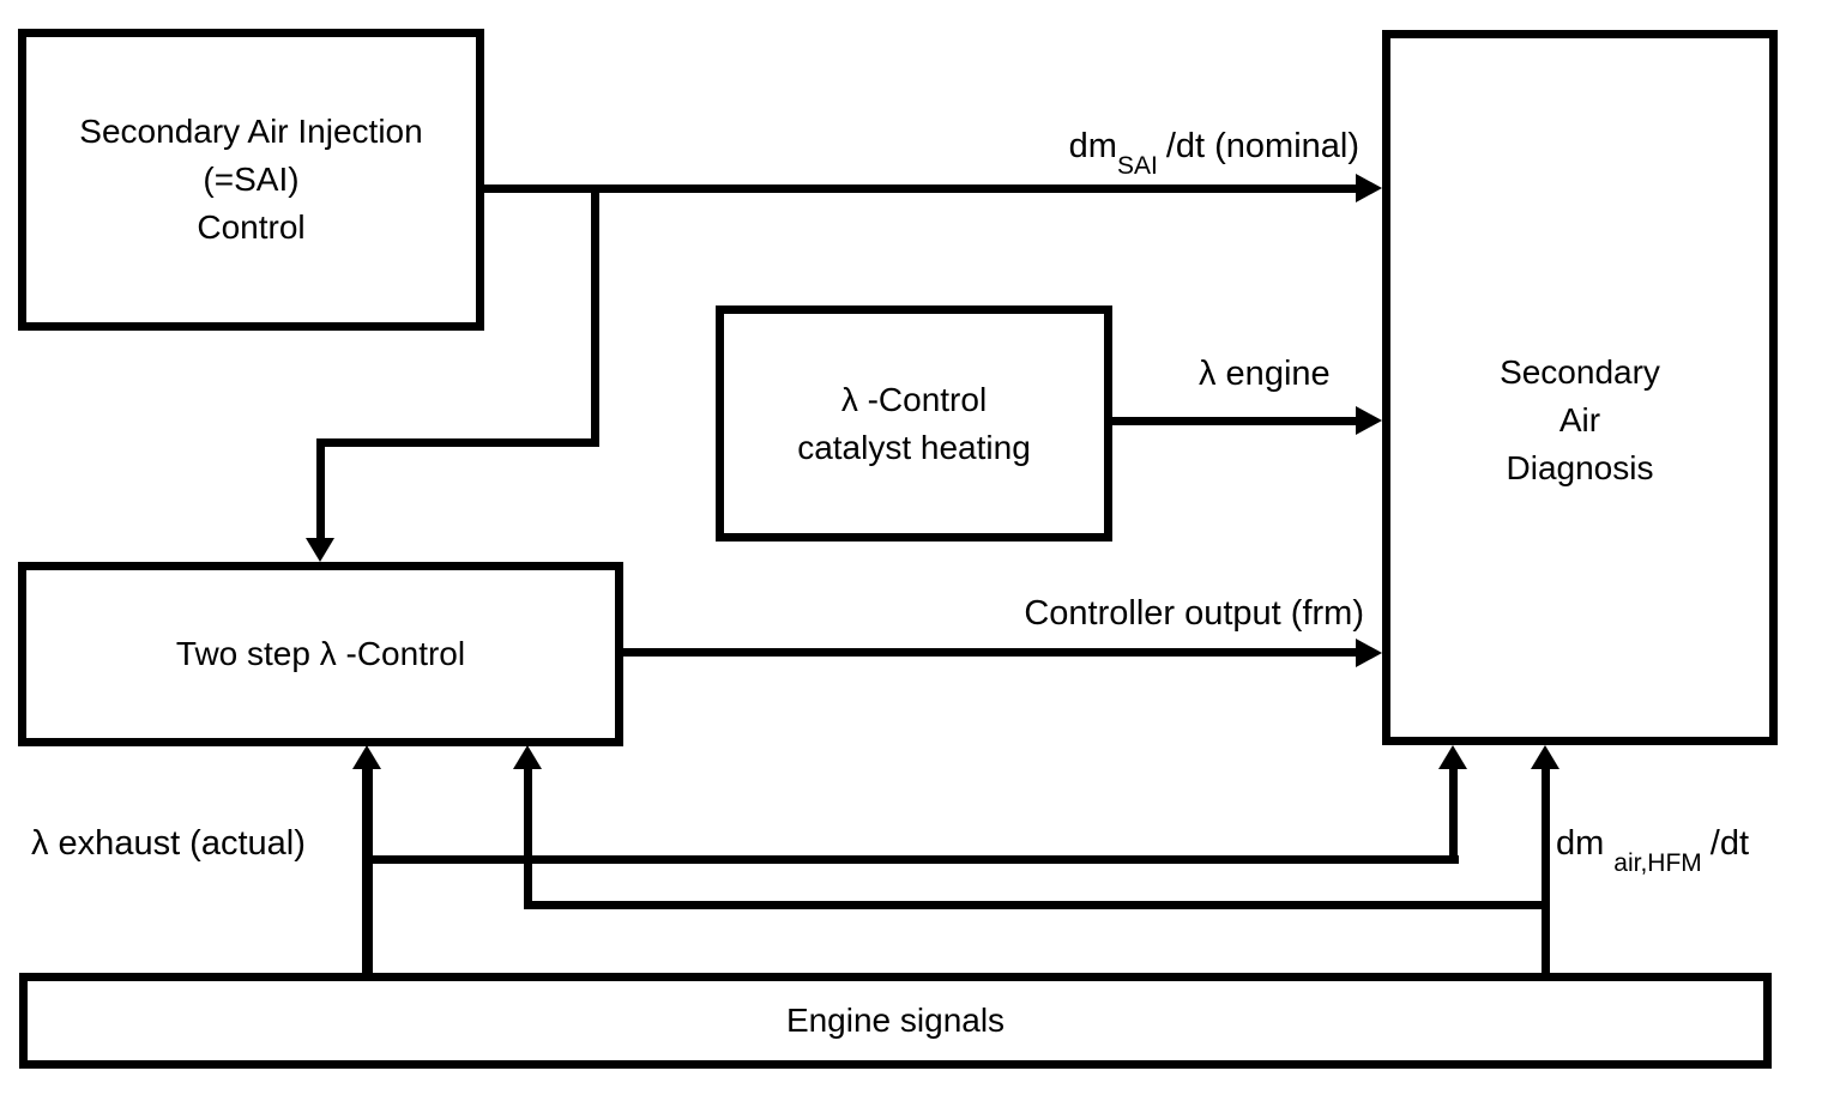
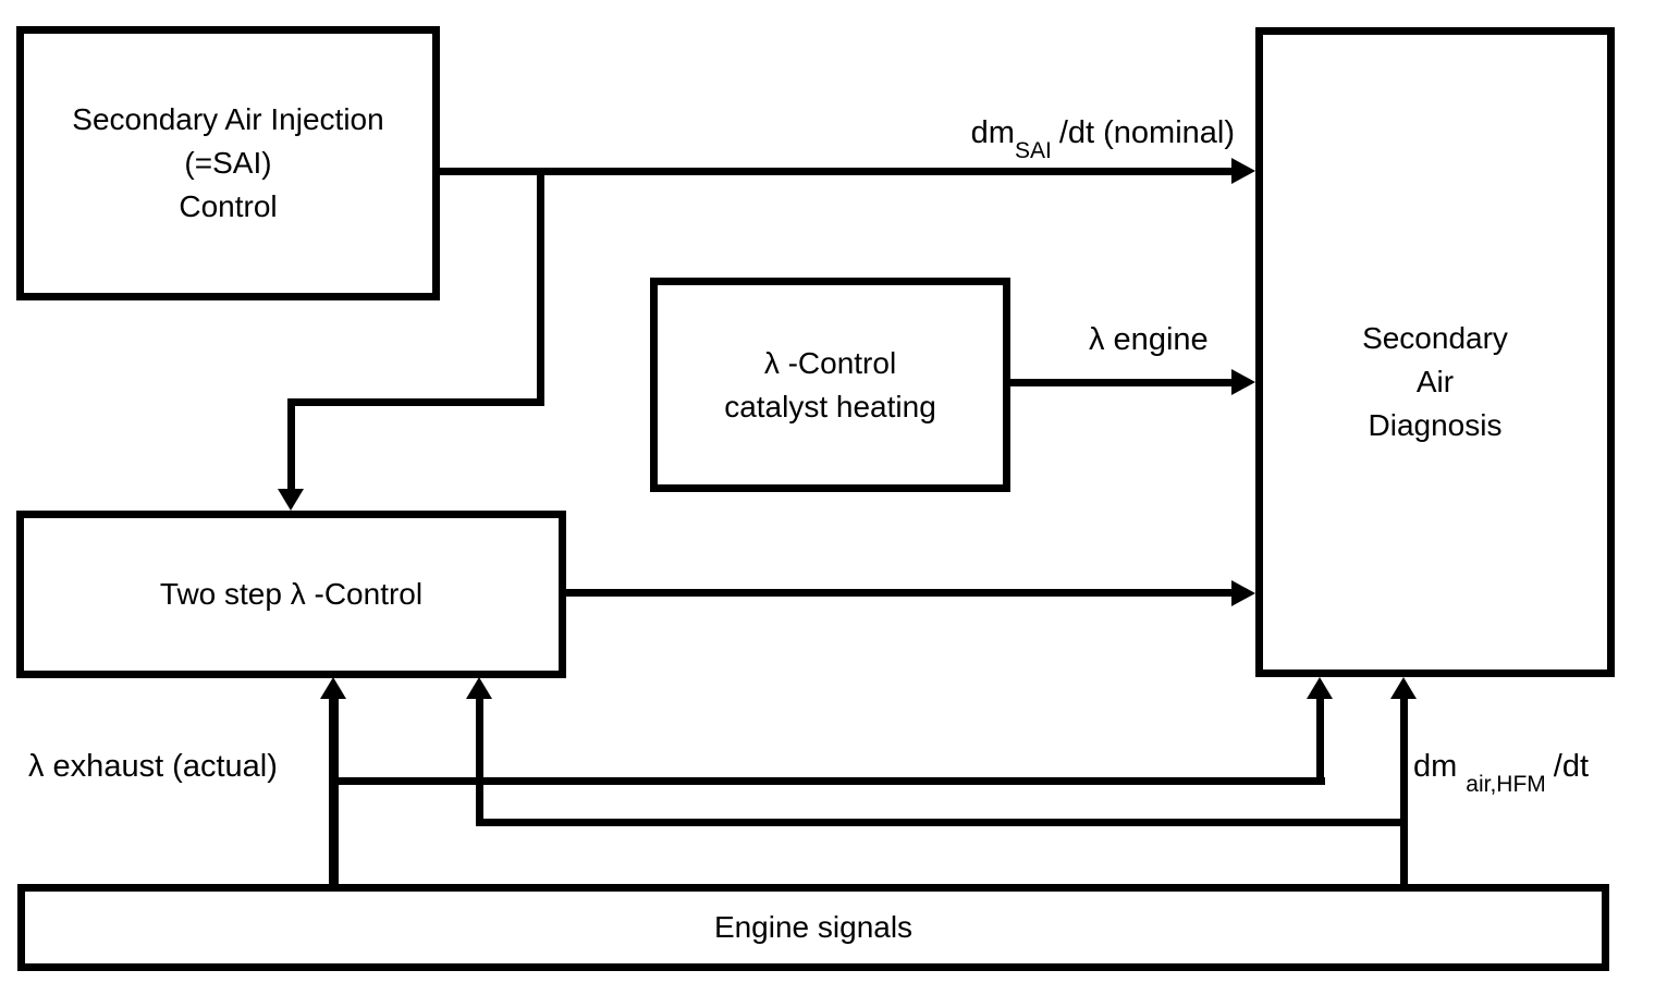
  Secondary Air Injection
  (=SAI)
  Control
  λ -Control
  catalyst heating
  Secondary
  Air
  Diagnosis
  Two step λ -Control
  Engine signals
  dmSAI/dt (nominal)
  λ engine
- Controller output (frm)
  λ exhaust (actual)
  dmair,HFM/dt
